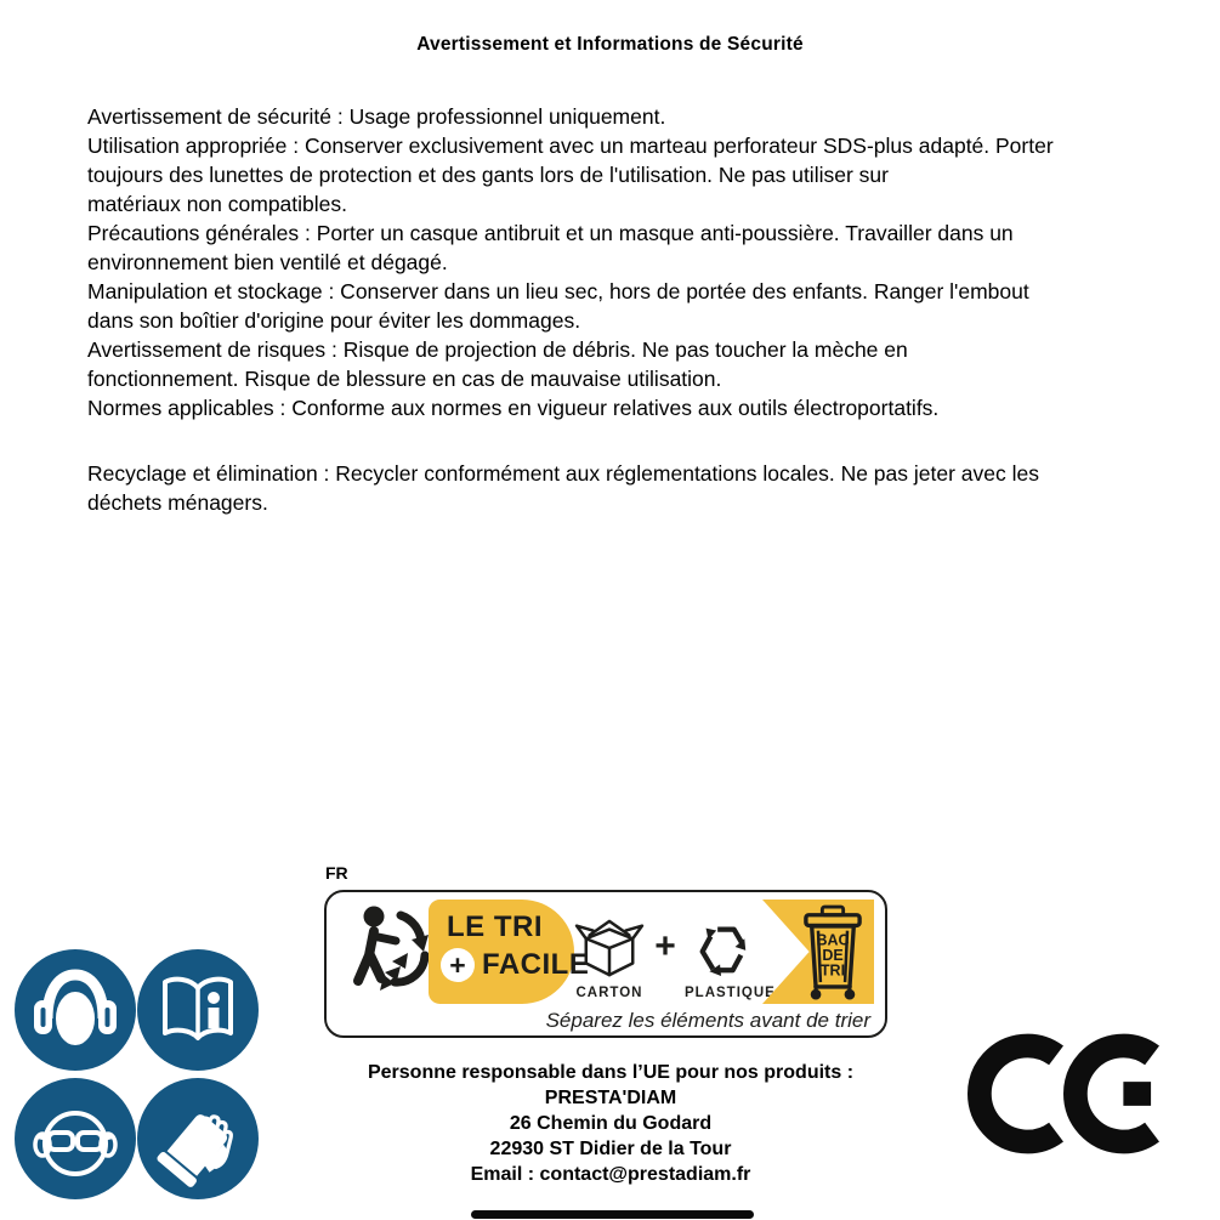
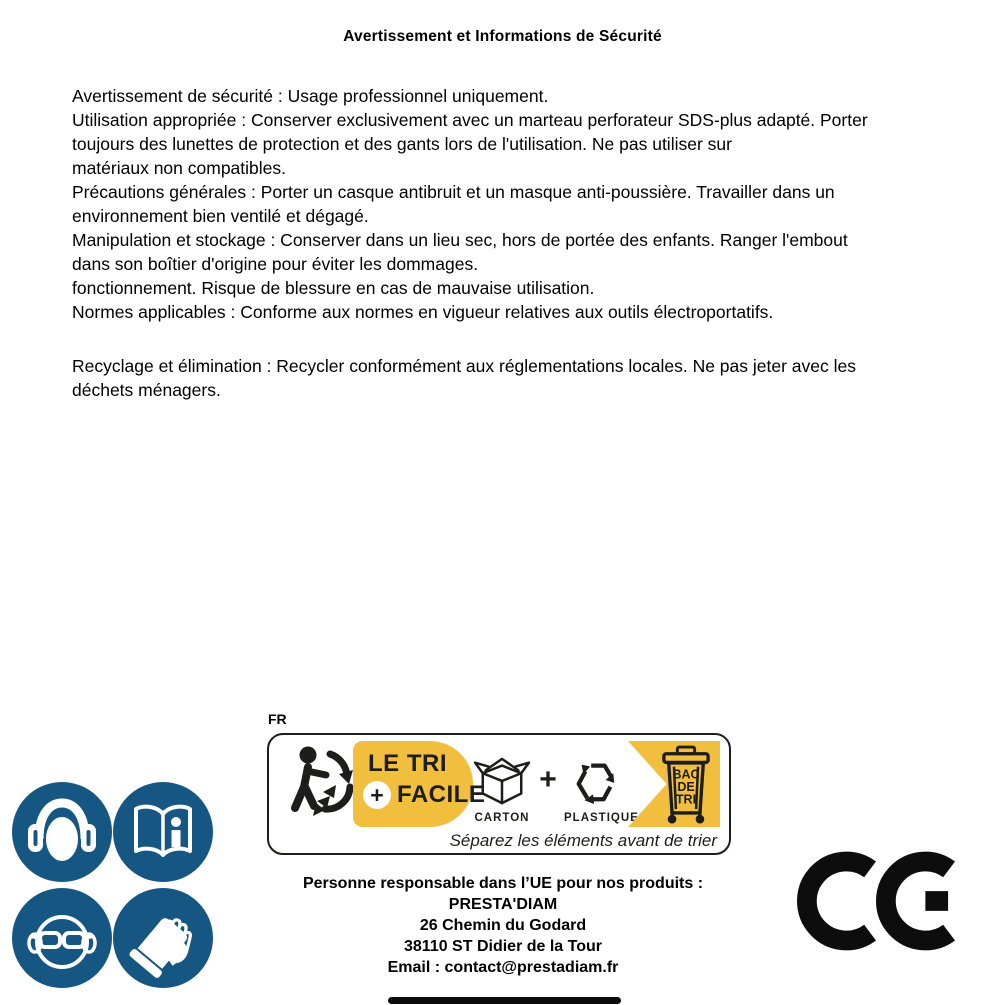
  Avertissement et Informations de Sécurité
  Avertissement de sécurité : Usage professionnel uniquement.
  Utilisation appropriée : Conserver exclusivement avec un marteau perforateur SDS-plus adapté. Porter
  toujours des lunettes de protection et des gants lors de l'utilisation. Ne pas utiliser sur
  matériaux non compatibles.
  Précautions générales : Porter un casque antibruit et un masque anti-poussière. Travailler dans un
  environnement bien ventilé et dégagé.
  Manipulation et stockage : Conserver dans un lieu sec, hors de portée des enfants. Ranger l'embout
  dans son boîtier d'origine pour éviter les dommages.
- Avertissement de risques : Risque de projection de débris. Ne pas toucher la mèche en
  fonctionnement. Risque de blessure en cas de mauvaise utilisation.
  Normes applicables : Conforme aux normes en vigueur relatives aux outils électroportatifs.
  Recyclage et élimination : Recycler conformément aux réglementations locales. Ne pas jeter avec les
  déchets ménagers.
  FR
  LE TRI
  +
  FACILE
  CARTON
  +
  PLASTIQUE
  BAC
  DE
  TRI
  Séparez les éléments avant de trier
  Personne responsable dans l’UE pour nos produits :
  PRESTA'DIAM
  26 Chemin du Godard
- 22930 ST Didier de la Tour
+ 38110 ST Didier de la Tour
  Email : contact@prestadiam.fr
